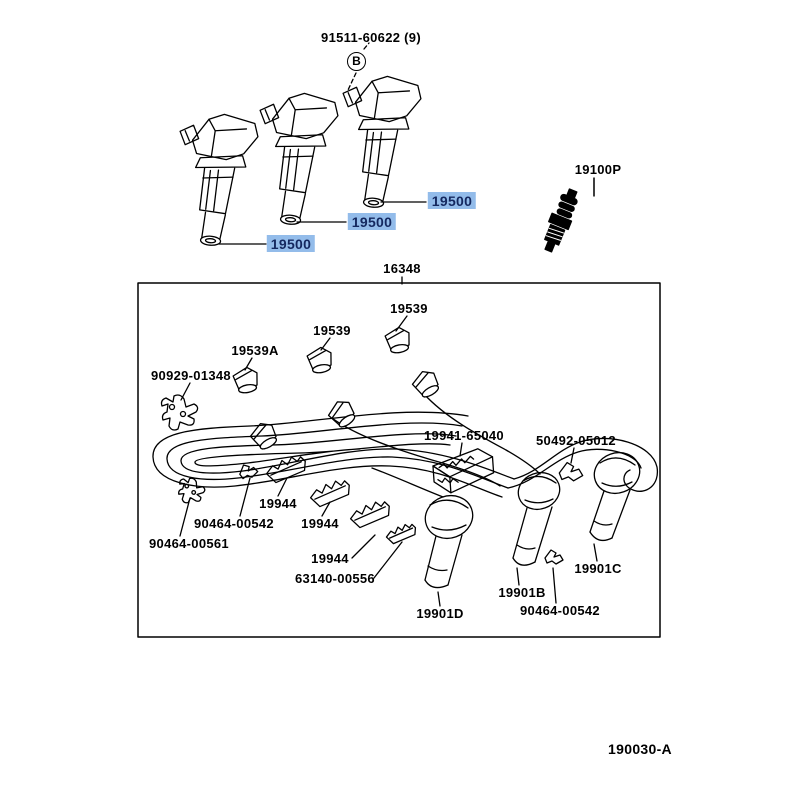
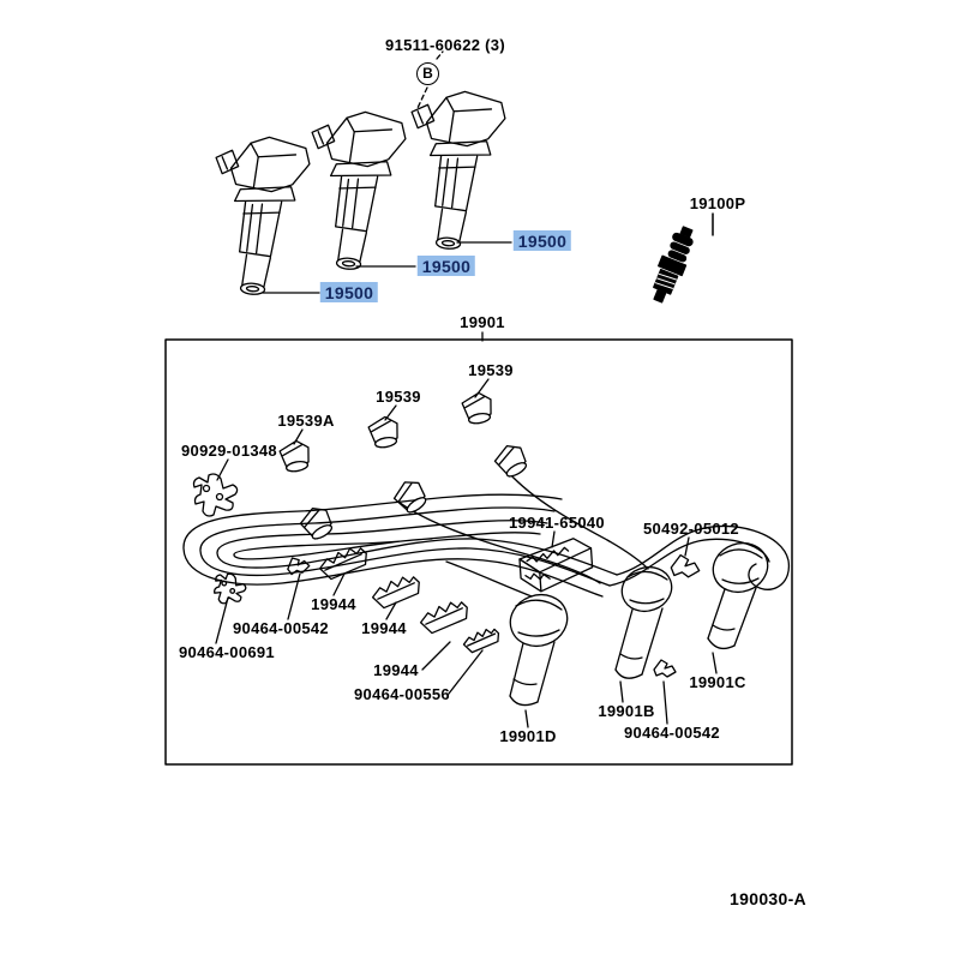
- 91511-60622 (9)
+ 91511-60622 (3)
  B
  19500
  19500
  19500
  19100P
- 16348
+ 19901
  19539
  19539
  19539A
  90929-01348
  19941-65040
  50492-05012
  19944
  90464-00542
  19944
- 90464-00561
+ 90464-00691
  19944
- 63140-00556
+ 90464-00556
  19901D
  19901B
  90464-00542
  19901C
  190030-A
